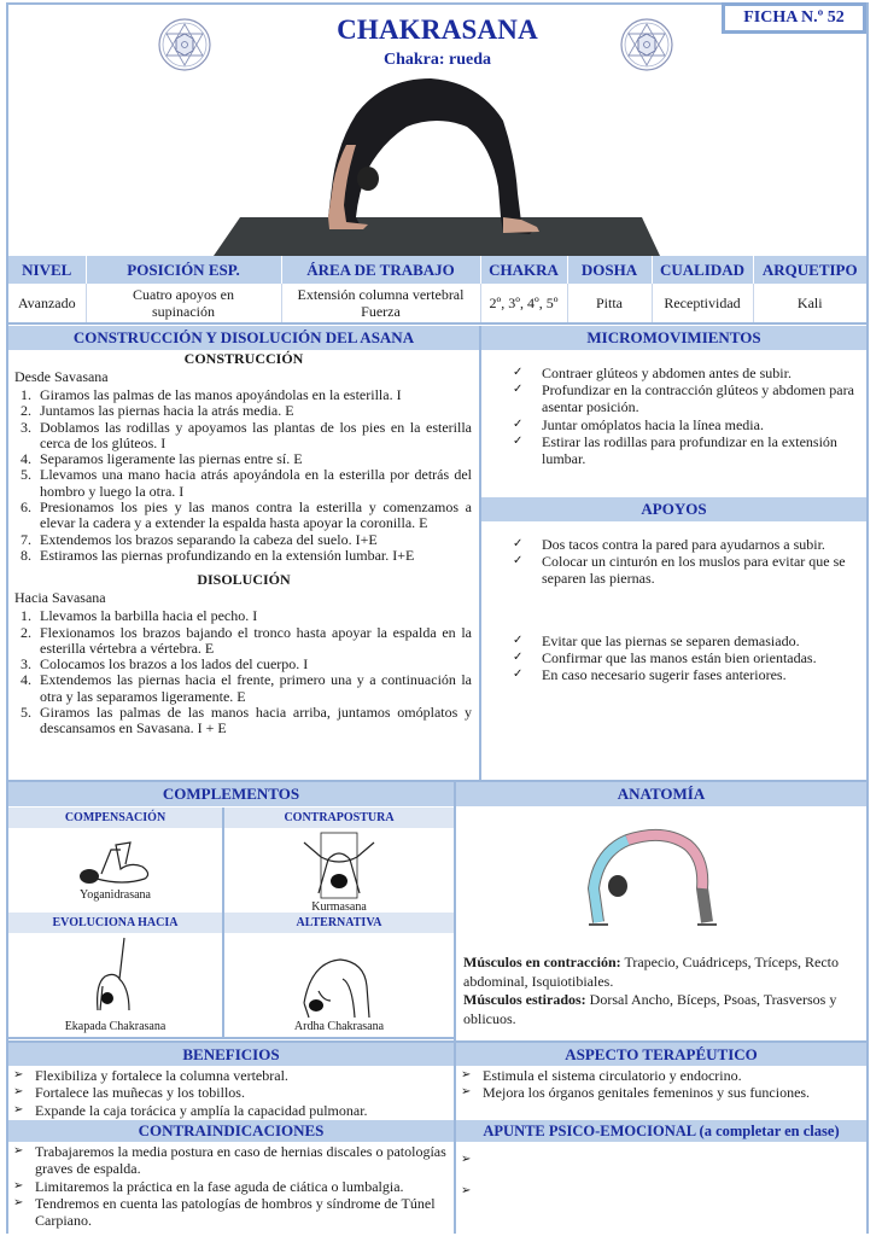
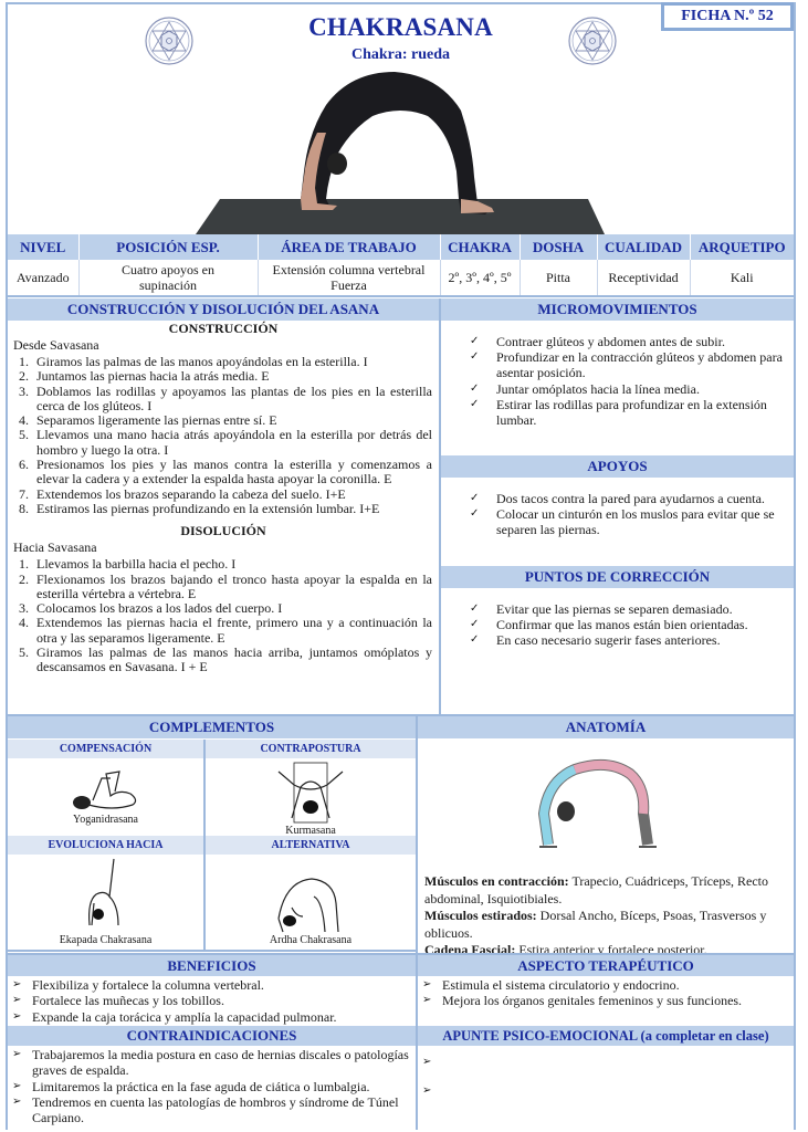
  CHAKRASANA
  Chakra: rueda
  FICHA N.º 52
  NIVEL	POSICIÓN ESP.	ÁREA DE TRABAJO	CHAKRA	DOSHA	CUALIDAD	ARQUETIPO
  Avanzado	Cuatro apoyos ensupinación	Extensión columna vertebralFuerza	2º, 3º, 4º, 5º	Pitta	Receptividad	Kali
  CONSTRUCCIÓN Y DISOLUCIÓN DEL ASANA
  CONSTRUCCIÓN
  Desde Savasana
  1.
  Giramos las palmas de las manos apoyándolas en la esterilla. I
  2.
  Juntamos las piernas hacia la atrás media. E
  3.
  Doblamos las rodillas y apoyamos las plantas de los pies en la esterilla cerca de los glúteos. I
  4.
  Separamos ligeramente las piernas entre sí. E
  5.
  Llevamos una mano hacia atrás apoyándola en la esterilla por detrás del hombro y luego la otra. I
  6.
  Presionamos los pies y las manos contra la esterilla y comenzamos a elevar la cadera y a extender la espalda hasta apoyar la coronilla. E
  7.
  Extendemos los brazos separando la cabeza del suelo. I+E
  8.
  Estiramos las piernas profundizando en la extensión lumbar. I+E
  DISOLUCIÓN
  Hacia Savasana
  1.
  Llevamos la barbilla hacia el pecho. I
  2.
  Flexionamos los brazos bajando el tronco hasta apoyar la espalda en la esterilla vértebra a vértebra. E
  3.
  Colocamos los brazos a los lados del cuerpo. I
  4.
  Extendemos las piernas hacia el frente, primero una y a continuación la otra y las separamos ligeramente. E
  5.
  Giramos las palmas de las manos hacia arriba, juntamos omóplatos y descansamos en Savasana. I + E
  MICROMOVIMIENTOS
  ✓
  Contraer glúteos y abdomen antes de subir.
  ✓
  Profundizar en la contracción glúteos y abdomen para asentar posición.
  ✓
  Juntar omóplatos hacia la línea media.
  ✓
  Estirar las rodillas para profundizar en la extensión lumbar.
  APOYOS
  ✓
- Dos tacos contra la pared para ayudarnos a subir.
+ Dos tacos contra la pared para ayudarnos a cuenta.
  ✓
  Colocar un cinturón en los muslos para evitar que se separen las piernas.
+ PUNTOS DE CORRECCIÓN
  ✓
  Evitar que las piernas se separen demasiado.
  ✓
  Confirmar que las manos están bien orientadas.
  ✓
  En caso necesario sugerir fases anteriores.
  COMPLEMENTOS
  COMPENSACIÓN
  CONTRAPOSTURA
  Yoganidrasana
  Kurmasana
  EVOLUCIONA HACIA
  ALTERNATIVA
  Ekapada Chakrasana
  Ardha Chakrasana
  ANATOMÍA
  Músculos en contracción: Trapecio, Cuádriceps, Tríceps, Recto abdominal, Isquiotibiales.
  Músculos estirados: Dorsal Ancho, Bíceps, Psoas, Trasversos y oblicuos.
+ Cadena Fascial: Estira anterior y fortalece posterior.
  BENEFICIOS
  ➢
  Flexibiliza y fortalece la columna vertebral.
  ➢
  Fortalece las muñecas y los tobillos.
  ➢
  Expande la caja torácica y amplía la capacidad pulmonar.
  ASPECTO TERAPÉUTICO
  ➢
  Estimula el sistema circulatorio y endocrino.
  ➢
  Mejora los órganos genitales femeninos y sus funciones.
  CONTRAINDICACIONES
  ➢
  Trabajaremos la media postura en caso de hernias discales o patologías graves de espalda.
  ➢
  Limitaremos la práctica en la fase aguda de ciática o lumbalgia.
  ➢
  Tendremos en cuenta las patologías de hombros y síndrome de Túnel Carpiano.
  APUNTE PSICO-EMOCIONAL (a completar en clase)
  ➢
  ➢
